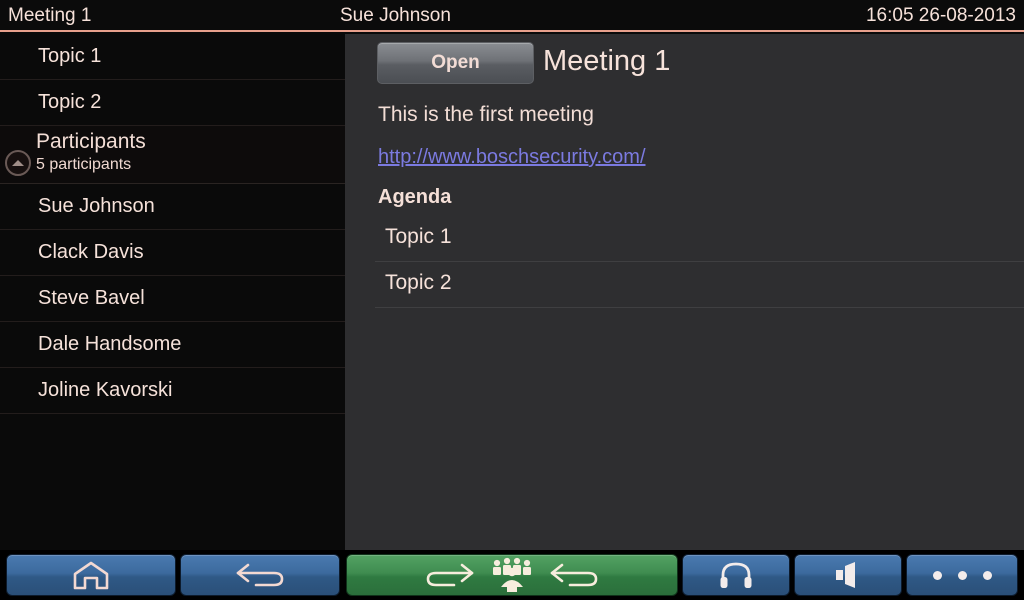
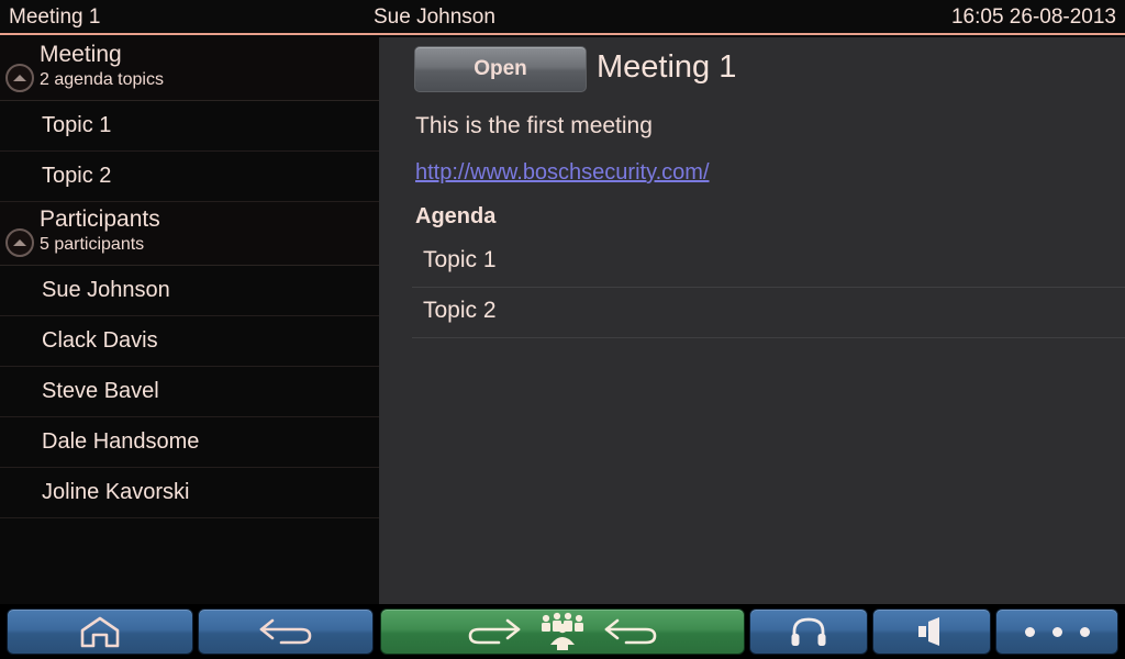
  Meeting 1
  Sue Johnson
  16:05 26-08-2013
+ Meeting
+ 2 agenda topics
  Topic 1
  Topic 2
  Participants
  5 participants
  Sue Johnson
  Clack Davis
  Steve Bavel
  Dale Handsome
  Joline Kavorski
  Open
  Meeting 1
  This is the first meeting
  http://www.boschsecurity.com/
  Agenda
  Topic 1
  Topic 2
